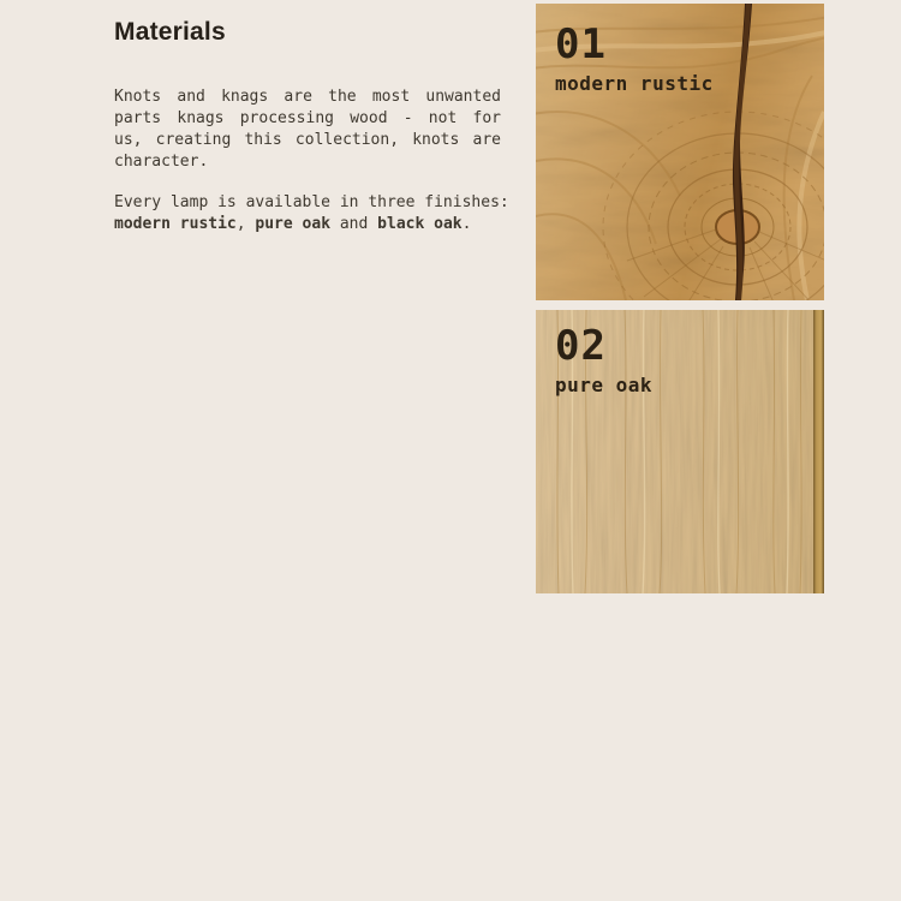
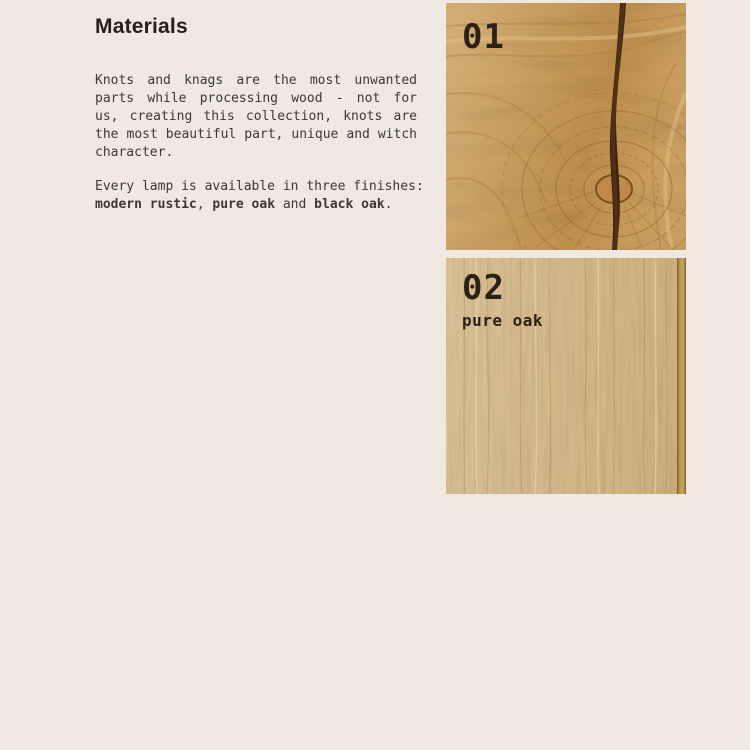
  Materials
  Knots and knags are the most unwanted
- parts knags processing wood - not for
+ parts while processing wood - not for
  us, creating this collection, knots are
+ the most beautiful part, unique and witch
  character.
  Every lamp is available in three finishes:
  modern rustic, pure oak and black oak.
  01
- modern rustic
  02
  pure oak
